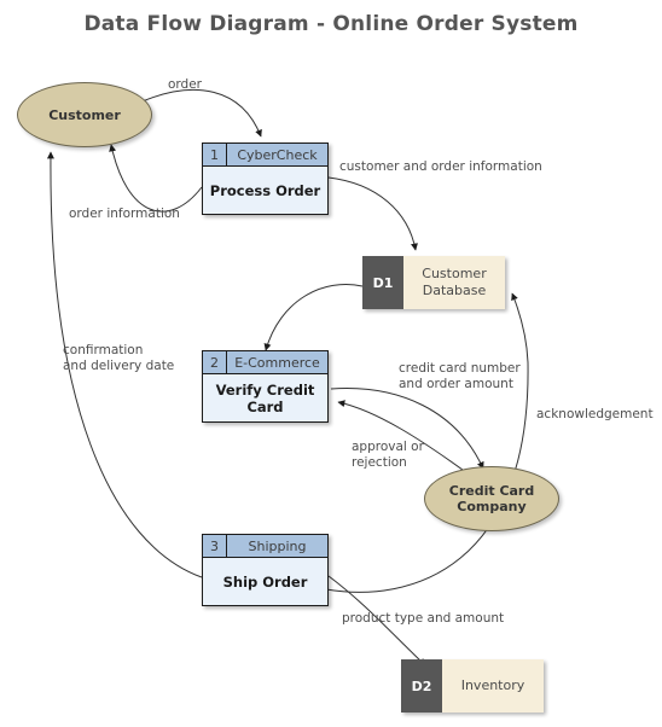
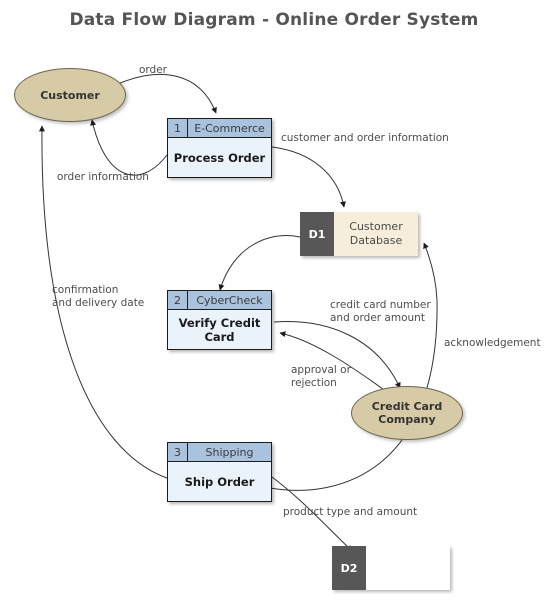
  Data Flow Diagram - Online Order System
  Customer
  Credit Card
  Company
  1
- CyberCheck
+ E-Commerce
  Process Order
  2
- E-Commerce
+ CyberCheck
  Verify Credit
  Card
  3
  Shipping
  Ship Order
  D1
  Customer
  Database
  D2
- Inventory
  order
  order information
  customer and order information
  credit card number
  and order amount
  approval or
  rejection
  acknowledgement
  product type and amount
  confirmation
  and delivery date
